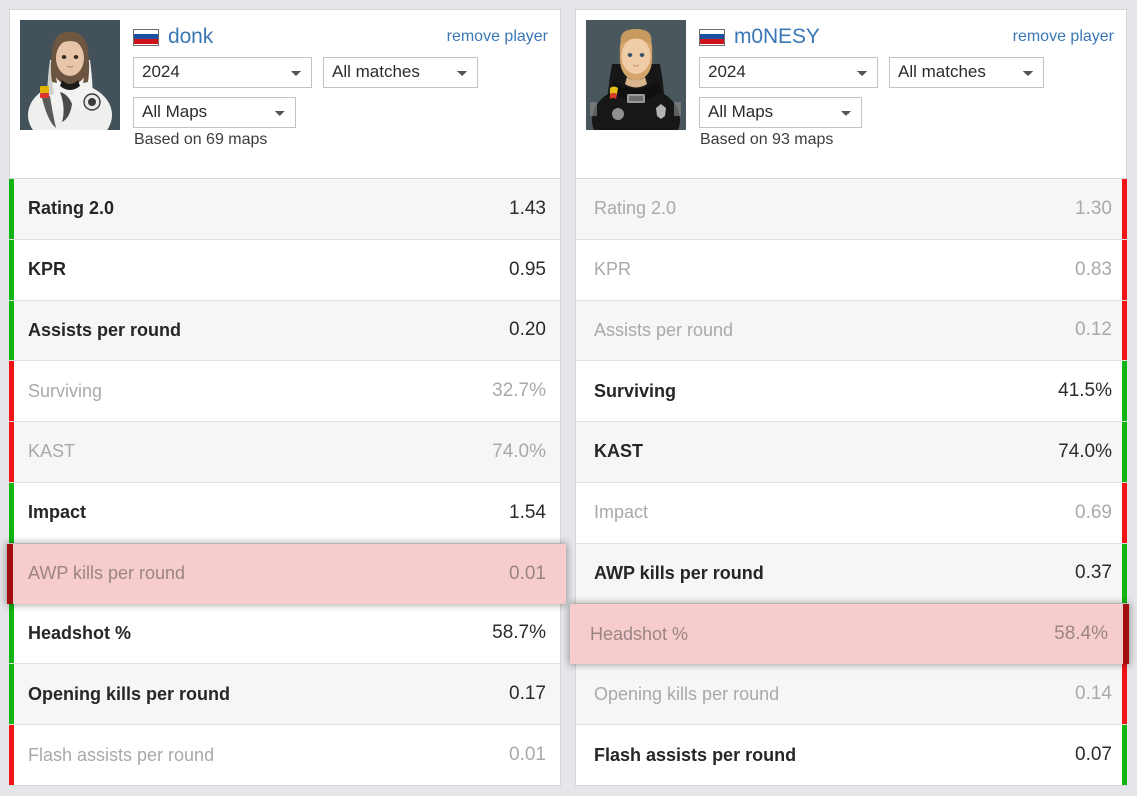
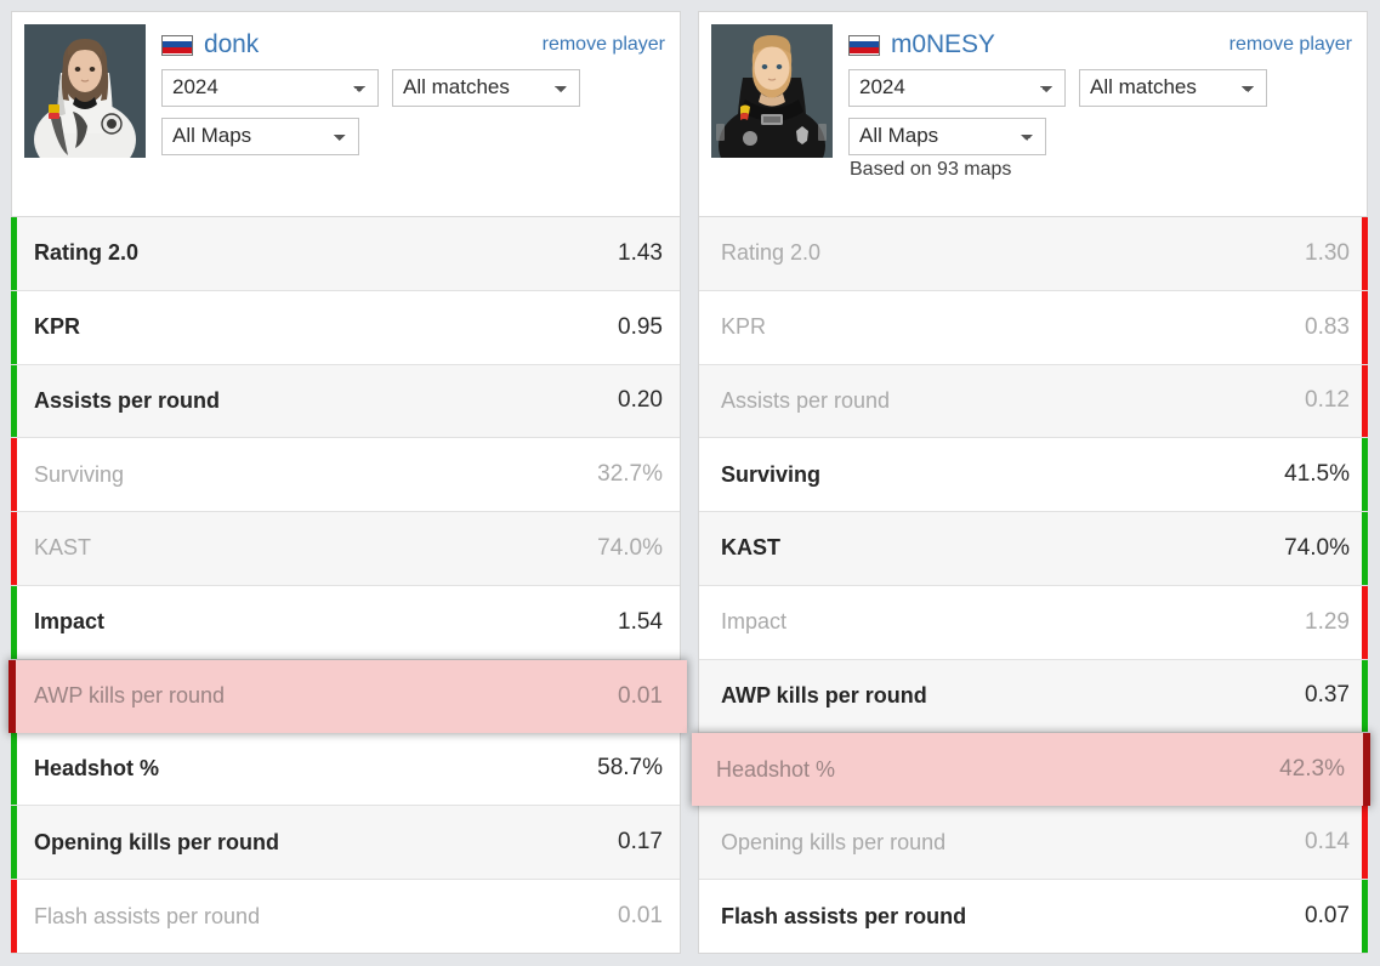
  donk
  remove player
  2024
  All matches
  All Maps
- Based on 69 maps
  Rating 2.0
  1.43
  KPR
  0.95
  Assists per round
  0.20
  Surviving
  32.7%
  KAST
  74.0%
  Impact
  1.54
  AWP kills per round
  0.01
  Headshot %
  58.7%
  Opening kills per round
  0.17
  Flash assists per round
  0.01
  m0NESY
  remove player
  2024
  All matches
  All Maps
  Based on 93 maps
  Rating 2.0
  1.30
  KPR
  0.83
  Assists per round
  0.12
  Surviving
  41.5%
  KAST
  74.0%
  Impact
- 0.69
+ 1.29
  AWP kills per round
  0.37
  Headshot %
- 58.4%
+ 42.3%
  Opening kills per round
  0.14
  Flash assists per round
  0.07
